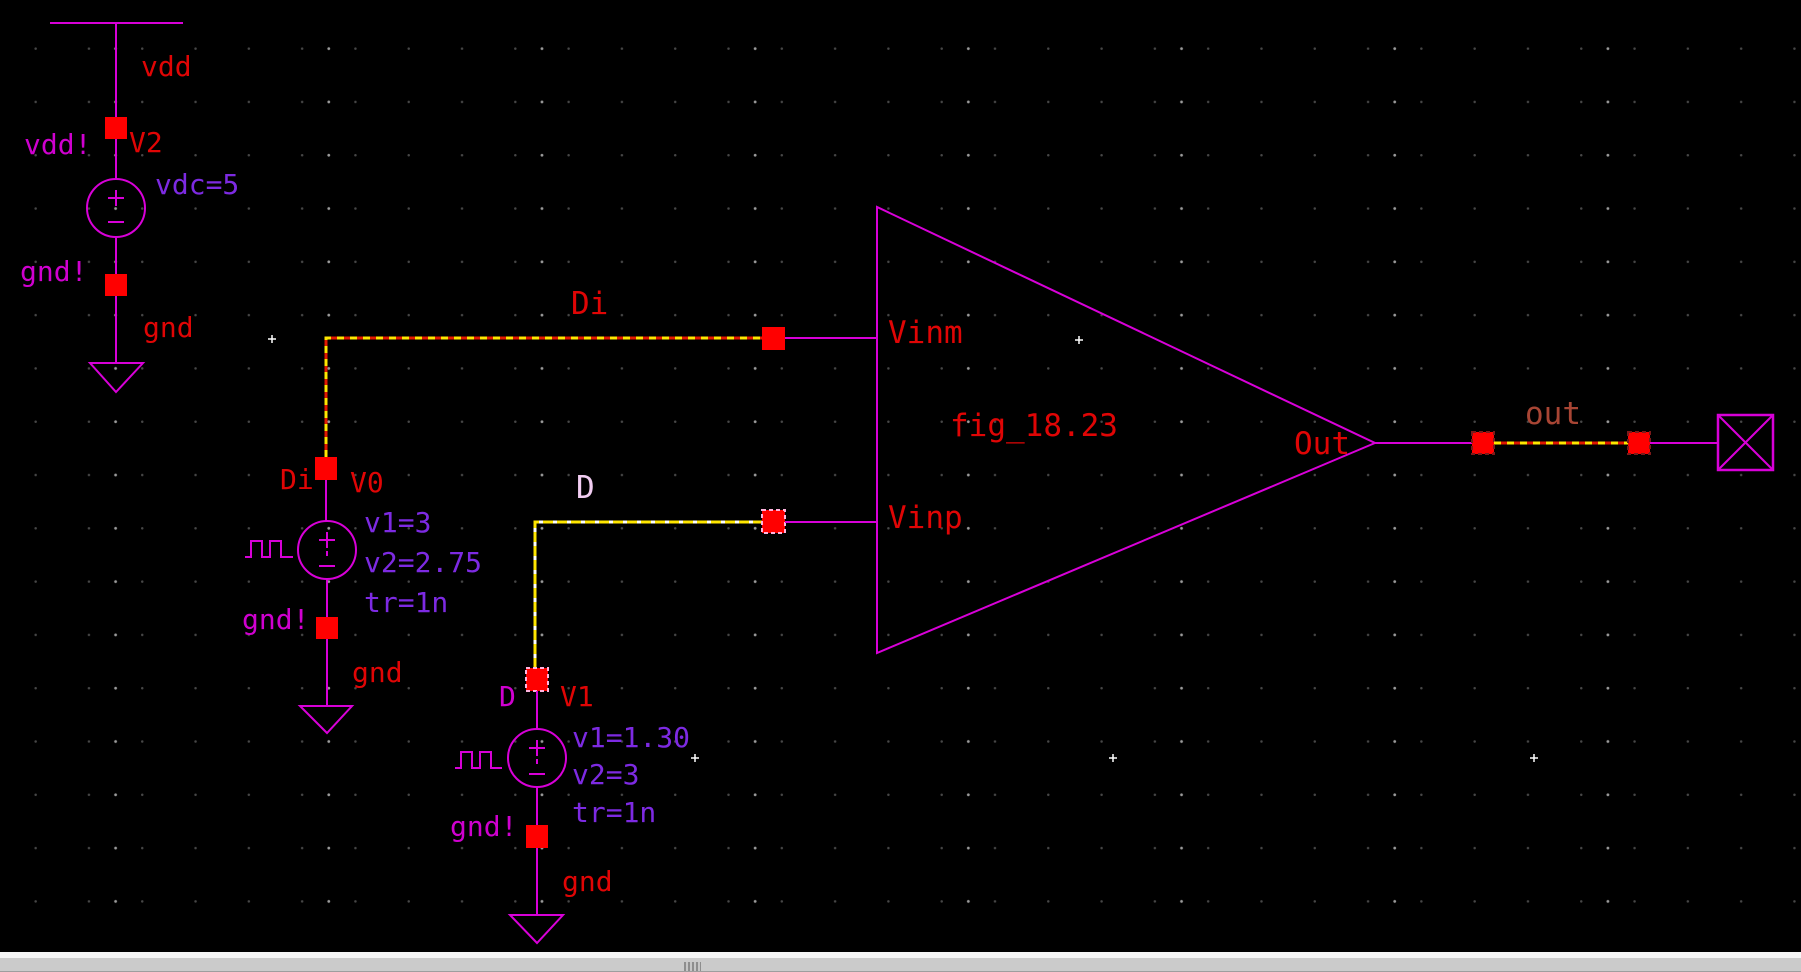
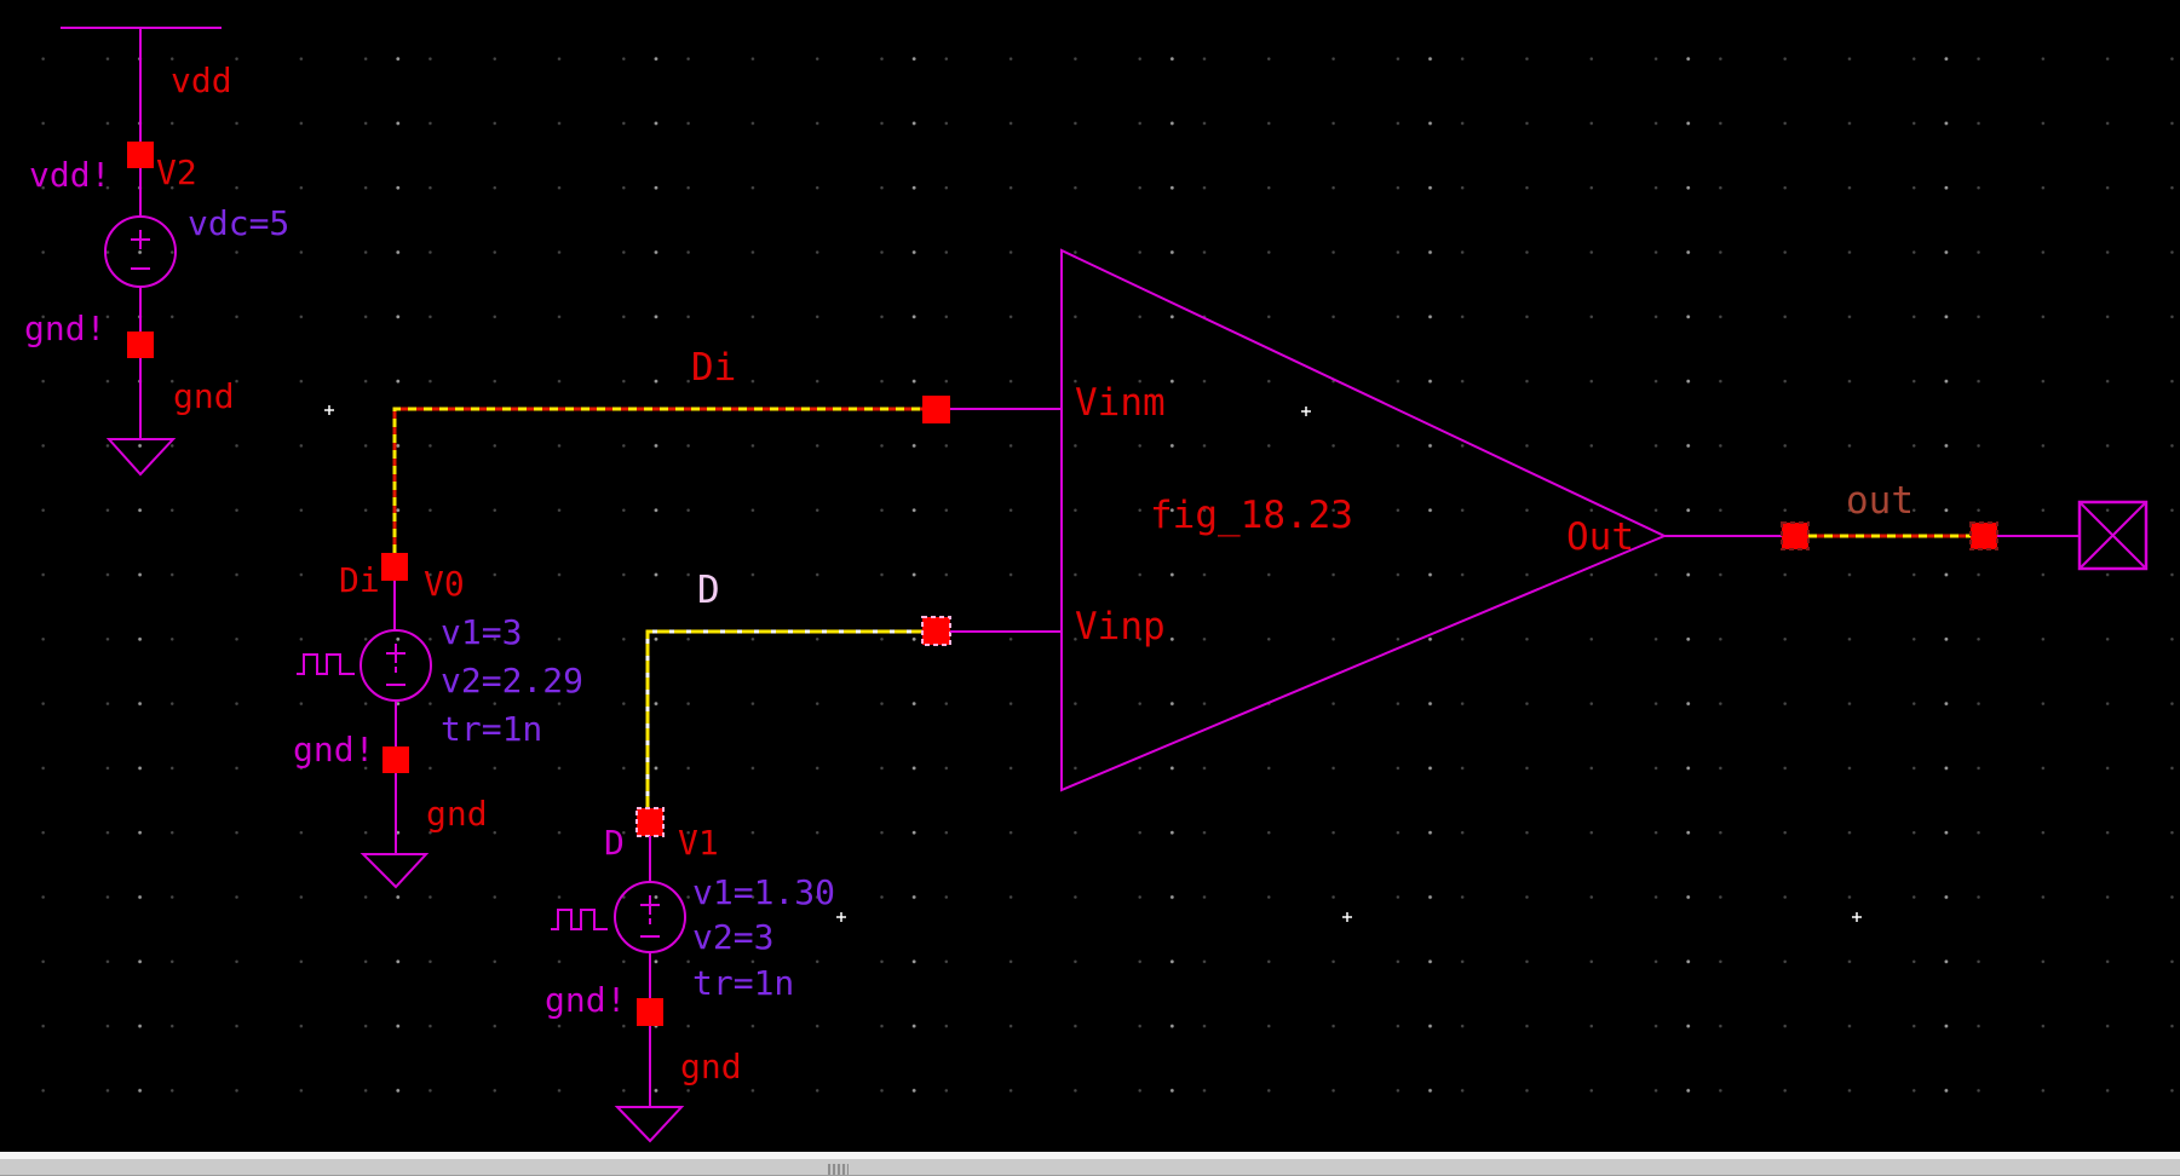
  vdd
  vdd!
  V2
  vdc=5
  gnd!
  gnd
  Di
  Di
  V0
  v1=3
- v2=2.75
+ v2=2.29
  tr=1n
  gnd!
  gnd
  D
  D
  V1
  v1=1.30
  v2=3
  tr=1n
  gnd!
  gnd
  Vinm
  Vinp
  fig_18.23
  Out
  out
